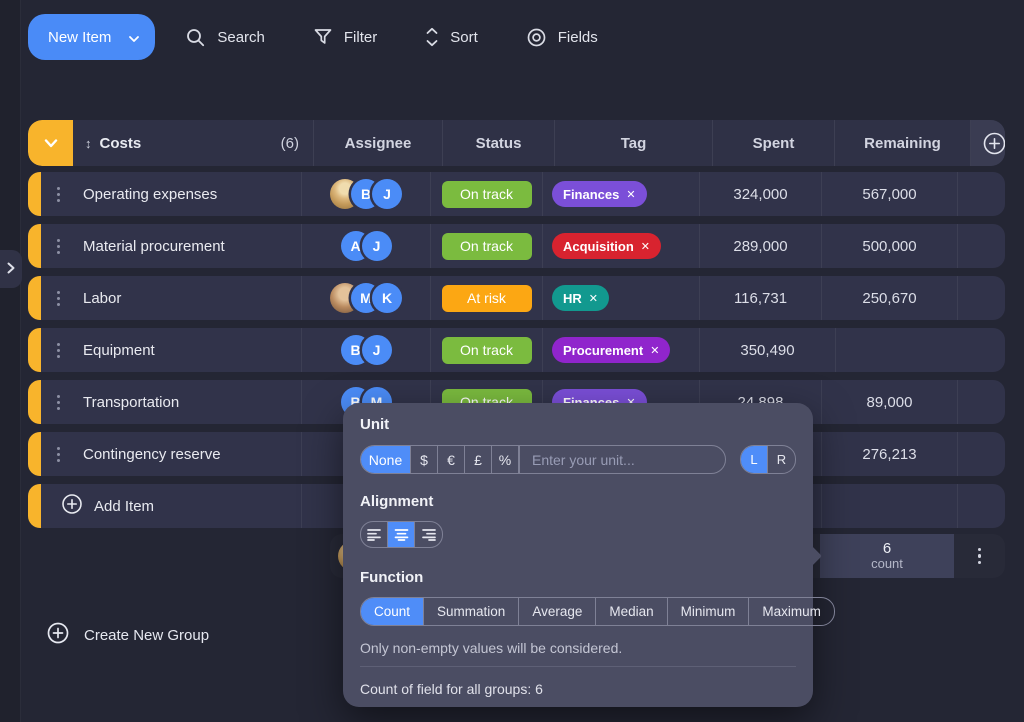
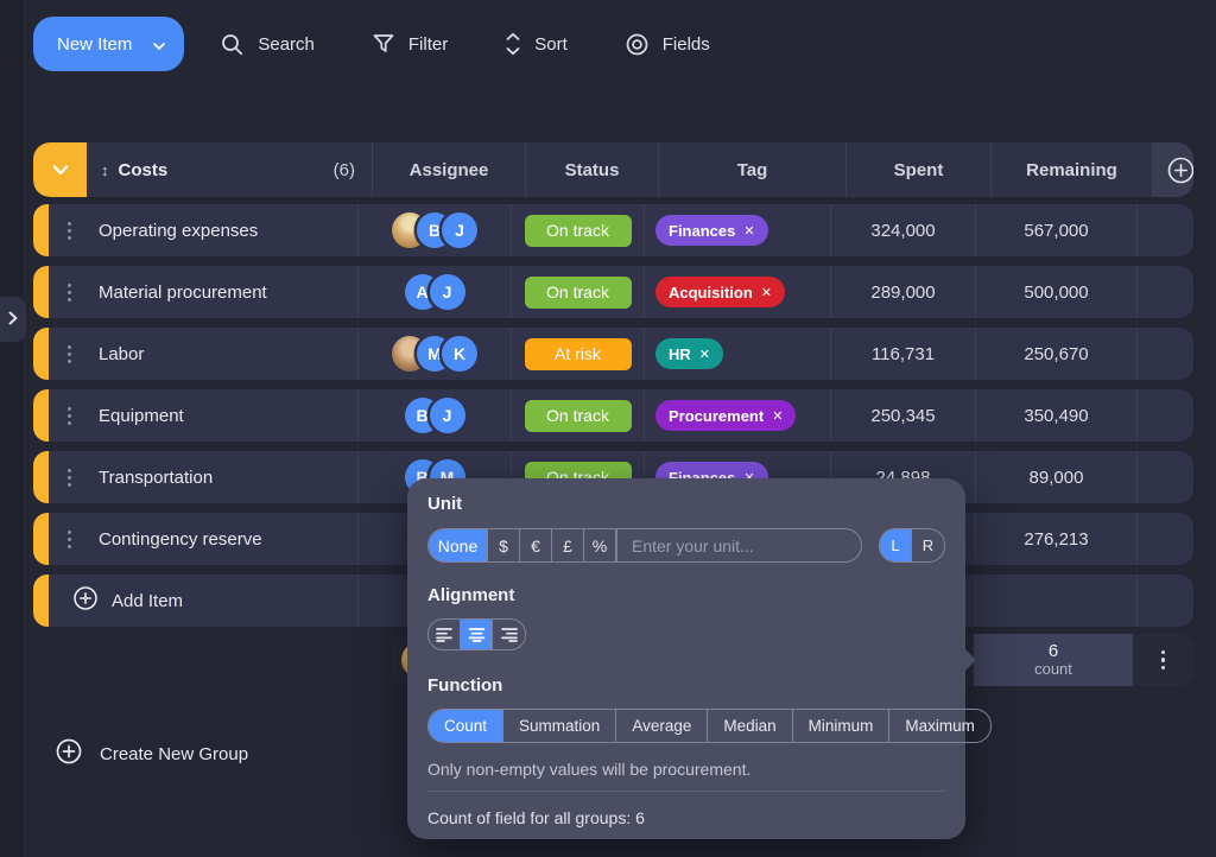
  New Item
  Search
  Filter
  Sort
  Fields
  ↕
  Costs
  (6)
  Assignee
  Status
  Tag
  Spent
  Remaining
  Operating expenses
  B
  J
  On track
  Finances
  ✕
  324,000
  567,000
  Material procurement
  A
  J
  On track
  Acquisition
  ✕
  289,000
  500,000
  Labor
  M
  K
  At risk
  HR
  ✕
  116,731
  250,670
  Equipment
  B
  J
  On track
  Procurement
  ✕
+ 250,345
  350,490
  Transportation
  B
  M
  On track
  Finances
  24,898
  89,000
  Contingency reserve
  276,213
  Add Item
  6
  count
  Create New Group
  Unit
  None
  $
  €
  £
  %
  Enter your unit...
  L
  R
  Alignment
  Function
  Count
  Summation
  Average
  Median
  Minimum
  Maximum
- Only non-empty values will be considered.
+ Only non-empty values will be procurement.
  Count of field for all groups: 6
